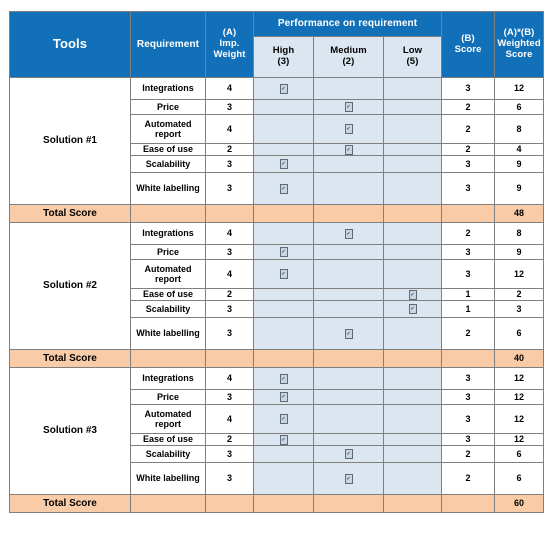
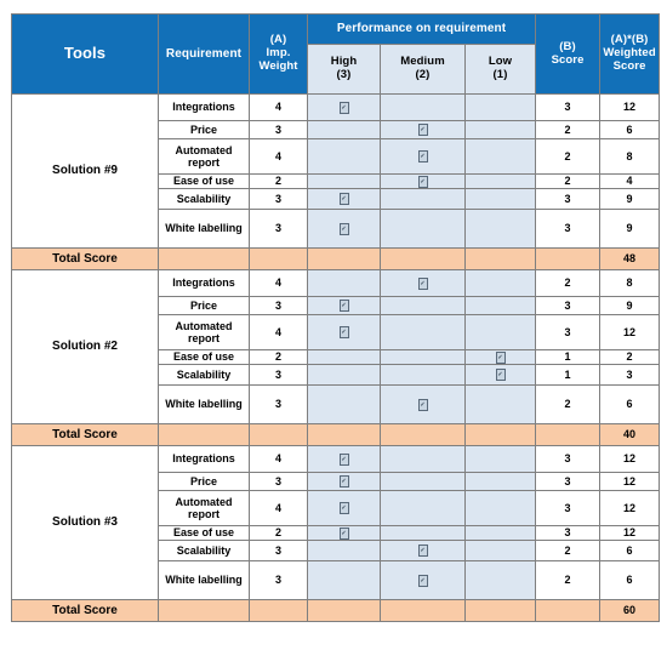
  Tools	Requirement	(A) Imp. Weight	Performance on requirement	(B) Score	(A)*(B) Weighted Score
- High (3)	Medium (2)	Low (5)
+ High (3)	Medium (2)	Low (1)
- Solution #1	Integrations	4				3	12
+ Solution #9	Integrations	4				3	12
  Price	3				2	6
  Automated report	4				2	8
  Ease of use	2				2	4
  Scalability	3				3	9
  White labelling	3				3	9
  Total Score							48
  Solution #2	Integrations	4				2	8
  Price	3				3	9
  Automated report	4				3	12
  Ease of use	2				1	2
  Scalability	3				1	3
  White labelling	3				2	6
  Total Score							40
  Solution #3	Integrations	4				3	12
  Price	3				3	12
  Automated report	4				3	12
  Ease of use	2				3	12
  Scalability	3				2	6
  White labelling	3				2	6
  Total Score							60
